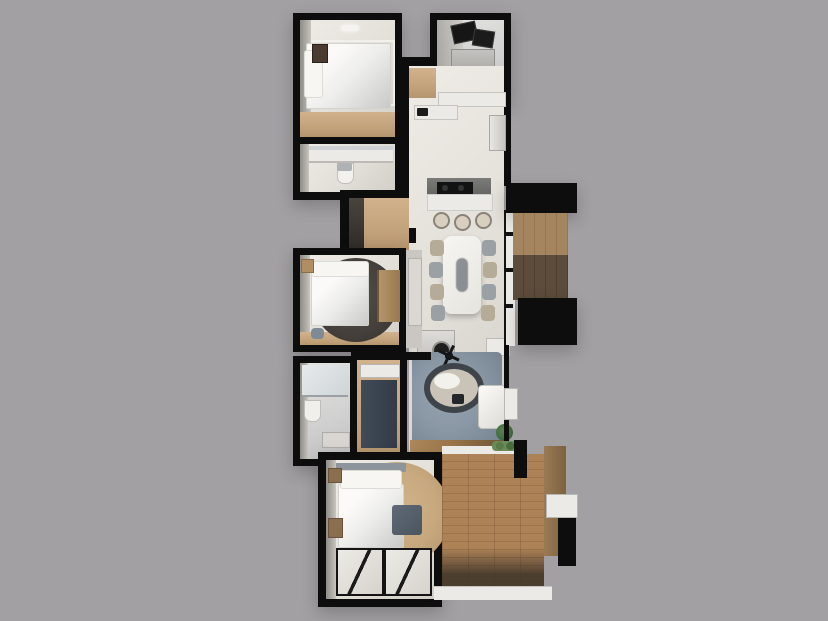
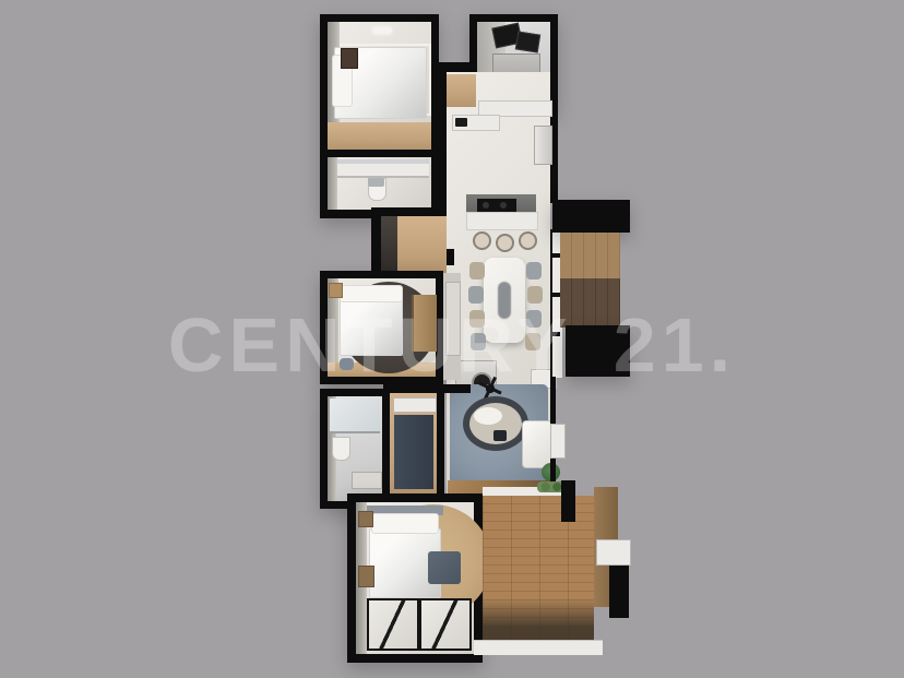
+ CENTURY 21.
